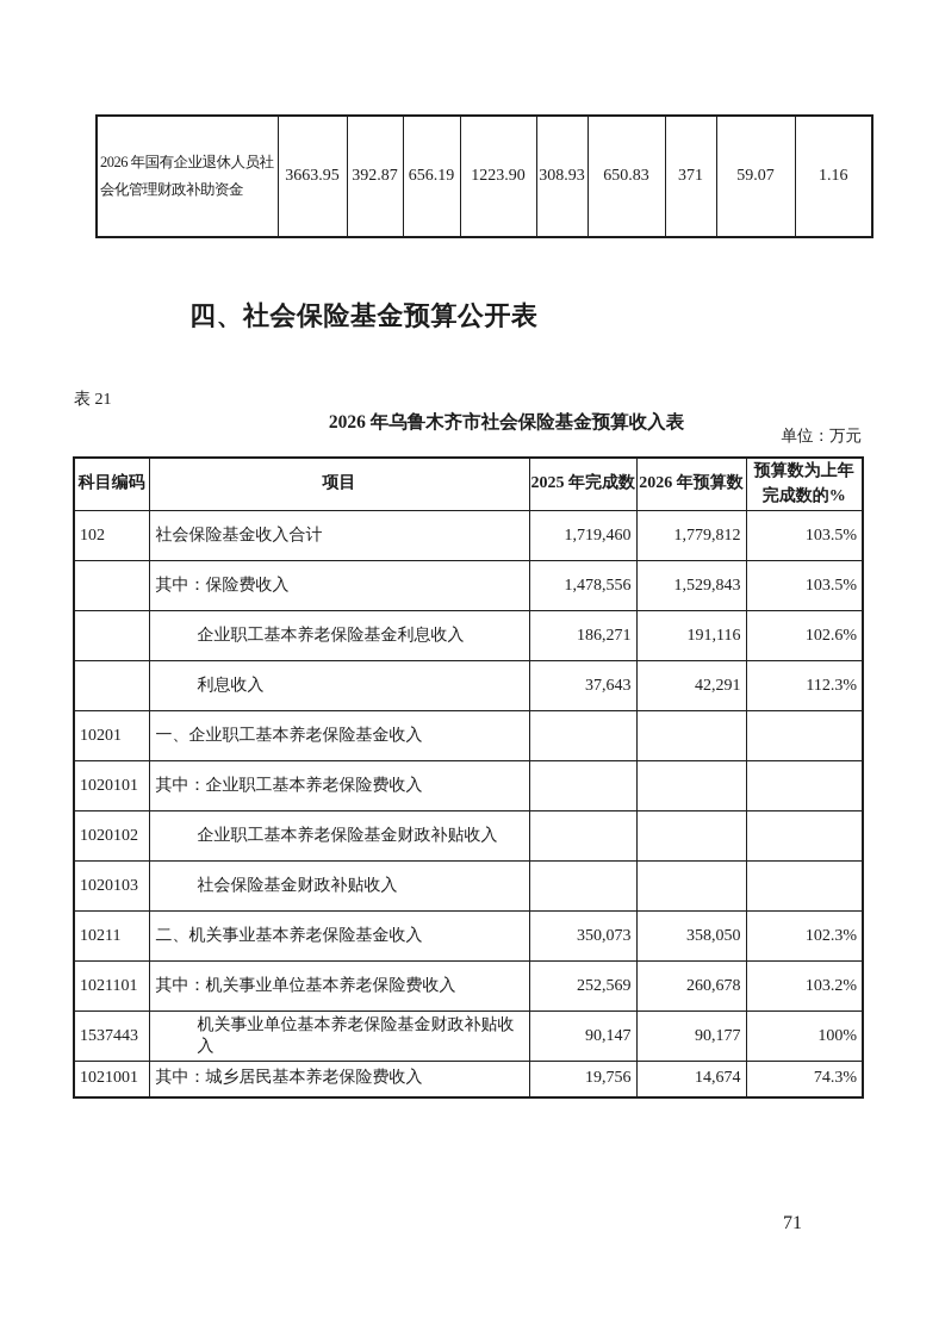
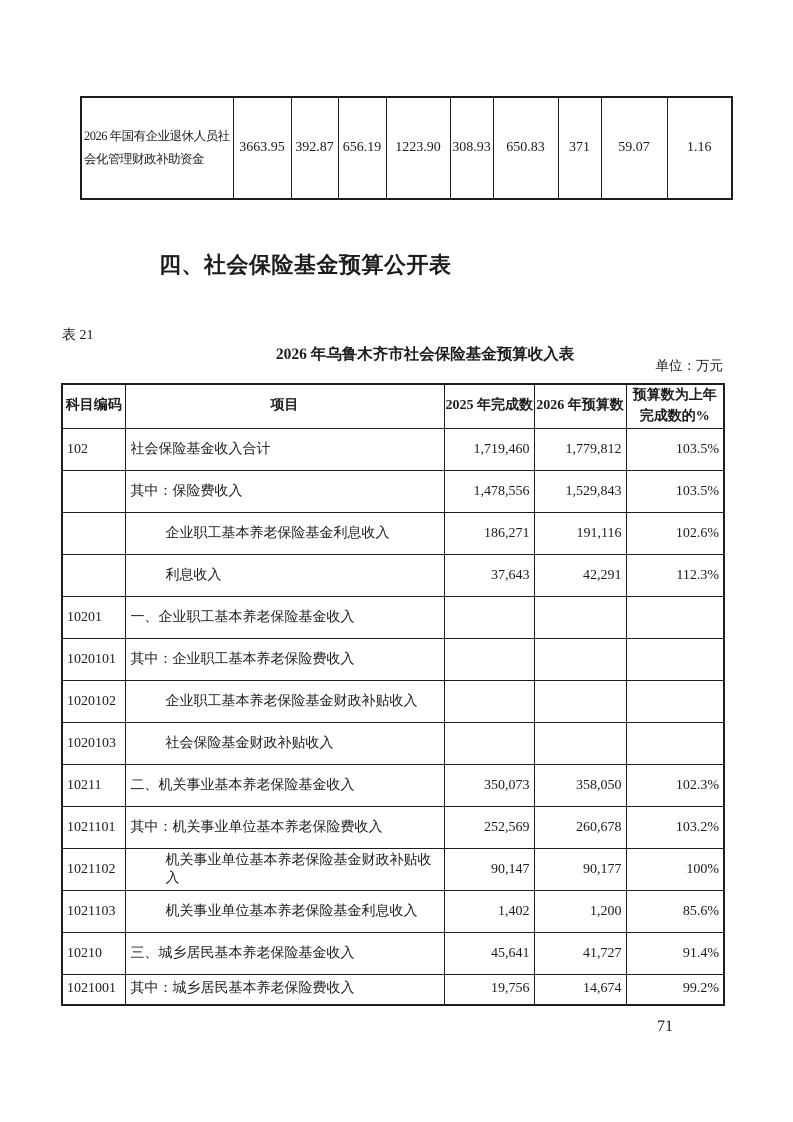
  2026 年国有企业退休人员社会化管理财政补助资金	3663.95	392.87	656.19	1223.90	308.93	650.83	371	59.07	1.16
  四、社会保险基金预算公开表
  表 21
  2026 年乌鲁木齐市社会保险基金预算收入表
  单位：万元
  科目编码	项目	2025 年完成数	2026 年预算数	预算数为上年完成数的%
  102	社会保险基金收入合计	1,719,460	1,779,812	103.5%
  	其中：保险费收入	1,478,556	1,529,843	103.5%
  	企业职工基本养老保险基金利息收入	186,271	191,116	102.6%
  	利息收入	37,643	42,291	112.3%
  10201	一、企业职工基本养老保险基金收入
  1020101	其中：企业职工基本养老保险费收入
  1020102	企业职工基本养老保险基金财政补贴收入
  1020103	社会保险基金财政补贴收入
  10211	二、机关事业基本养老保险基金收入	350,073	358,050	102.3%
  1021101	其中：机关事业单位基本养老保险费收入	252,569	260,678	103.2%
- 1537443	机关事业单位基本养老保险基金财政补贴收入	90,147	90,177	100%
+ 1021102	机关事业单位基本养老保险基金财政补贴收入	90,147	90,177	100%
+ 1021103	机关事业单位基本养老保险基金利息收入	1,402	1,200	85.6%
+ 10210	三、城乡居民基本养老保险基金收入	45,641	41,727	91.4%
- 1021001	其中：城乡居民基本养老保险费收入	19,756	14,674	74.3%
+ 1021001	其中：城乡居民基本养老保险费收入	19,756	14,674	99.2%
  71
